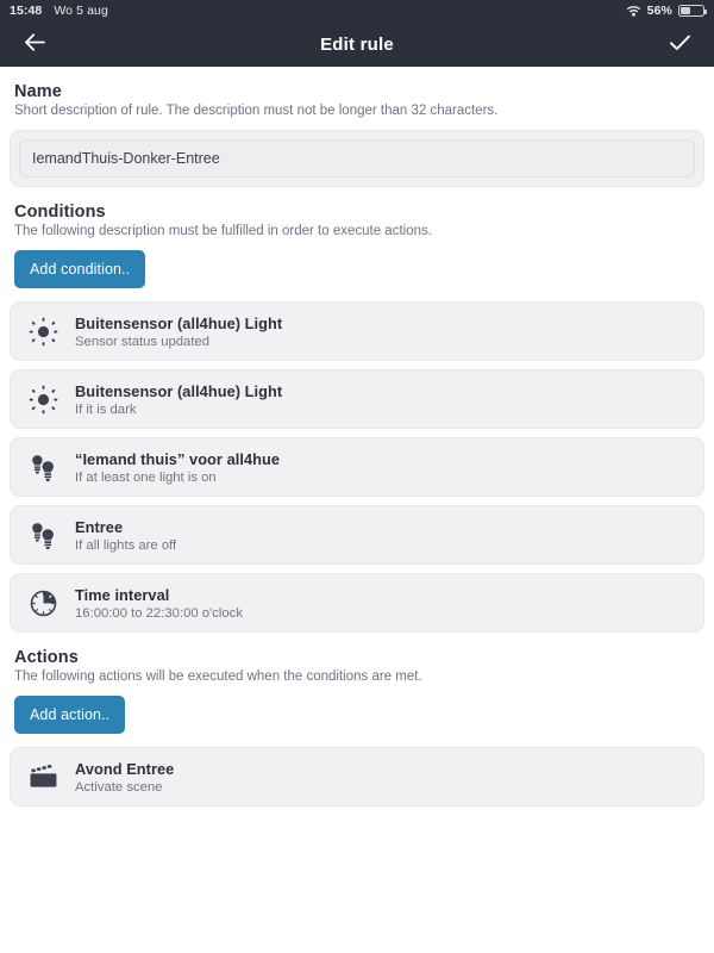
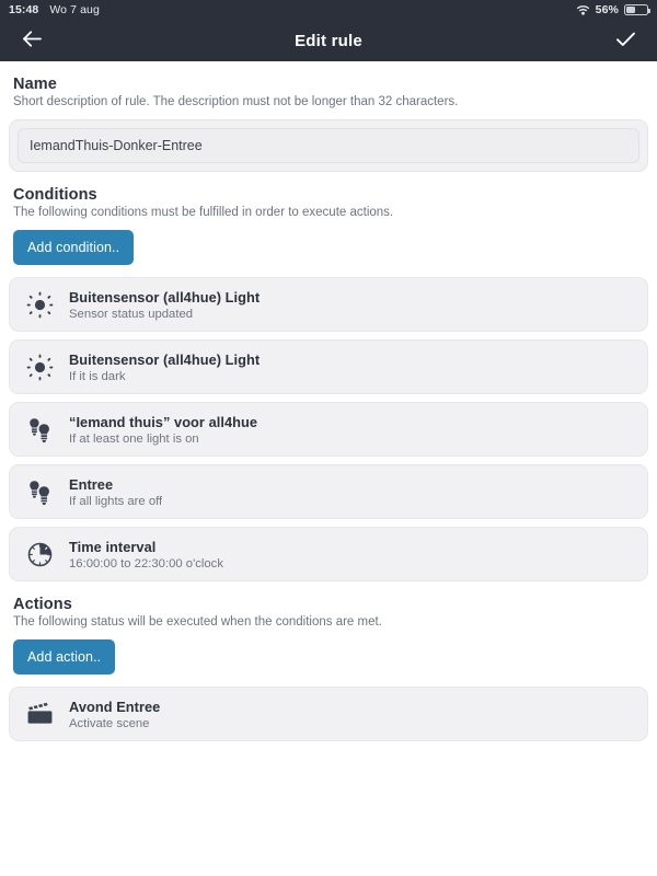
  15:48
- Wo 5 aug
+ Wo 7 aug
  56%
  Edit rule
  Name
  Short description of rule. The description must not be longer than 32 characters.
  IemandThuis-Donker-Entree
  Conditions
- The following description must be fulfilled in order to execute actions.
+ The following conditions must be fulfilled in order to execute actions.
  Add condition..
  Buitensensor (all4hue) Light
  Sensor status updated
  Buitensensor (all4hue) Light
  If it is dark
  “Iemand thuis” voor all4hue
  If at least one light is on
  Entree
  If all lights are off
  Time interval
  16:00:00 to 22:30:00 o'clock
  Actions
- The following actions will be executed when the conditions are met.
+ The following status will be executed when the conditions are met.
  Add action..
  Avond Entree
  Activate scene
